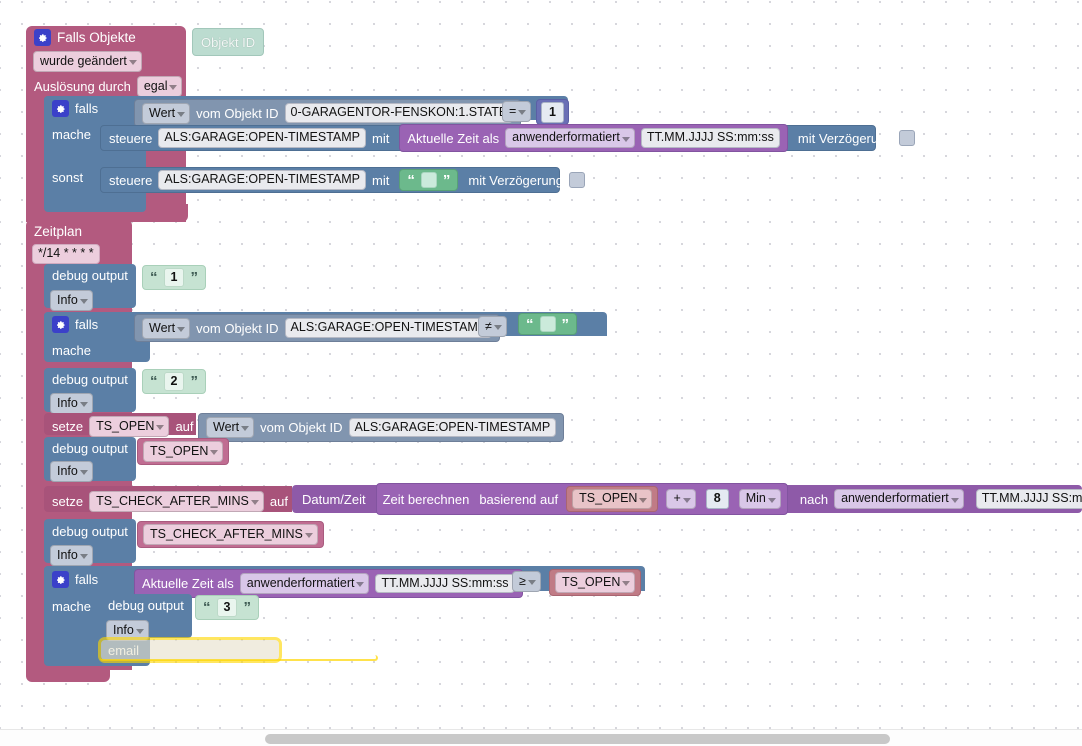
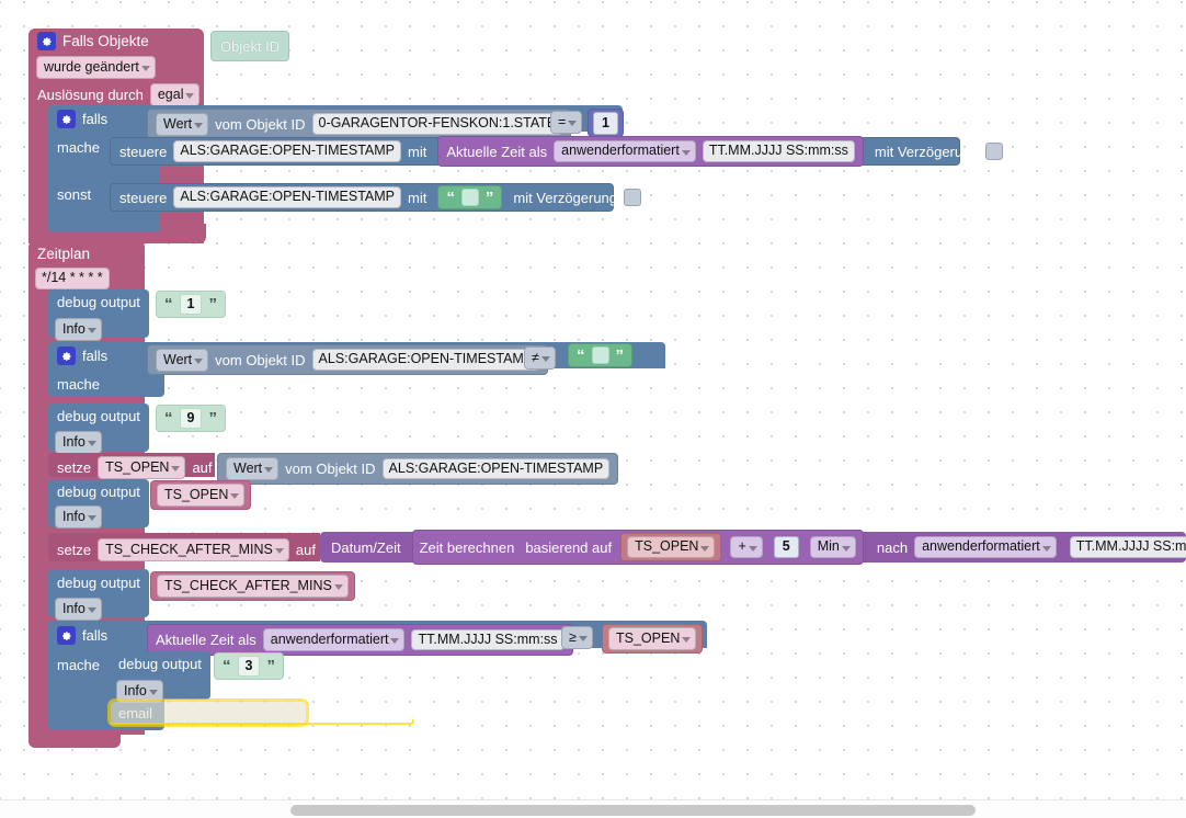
  Falls Objekte
  Objekt ID
  wurde geändert
  Auslösung durch
  egal
  falls
  Wert
  vom Objekt ID
  0-GARAGENTOR-FENSKON:1.STAT
  =
  1
  mache
  steuere
  ALS:GARAGE:OPEN-TIMESTAMP
  mit
  Aktuelle Zeit als
  anwenderformatiert
  TT.MM.JJJJ SS:mm:ss
  mit Verzögerung
  sonst
  steuere
  ALS:GARAGE:OPEN-TIMESTAMP
  mit
  “
  ”
  mit Verzögerung
  Zeitplan
  */14 * * * *
  debug output
  “
  1
  ”
  Info
  falls
  Wert
  vom Objekt ID
  ALS:GARAGE:OPEN-TIMESTAM
  ≠
  “
  ”
  mache
  debug output
  “
- 2
+ 9
  ”
  Info
  setze
  TS_OPEN
  auf
  Wert
  vom Objekt ID
  ALS:GARAGE:OPEN-TIMESTAMP
  debug output
  TS_OPEN
  Info
  setze
  TS_CHECK_AFTER_MINS
  auf
  Datum/Zeit
  Zeit berechnen
  basierend auf
  TS_OPEN
  +
- 8
+ 5
  Min
  nach
  anwenderformatiert
  TT.MM.JJJJ SS:m
  debug output
  TS_CHECK_AFTER_MINS
  Info
  falls
  Aktuelle Zeit als
  anwenderformatiert
  TT.MM.JJJJ SS:mm:ss
  ≥
  TS_OPEN
  mache
  debug output
  “
  3
  ”
  Info
  email
